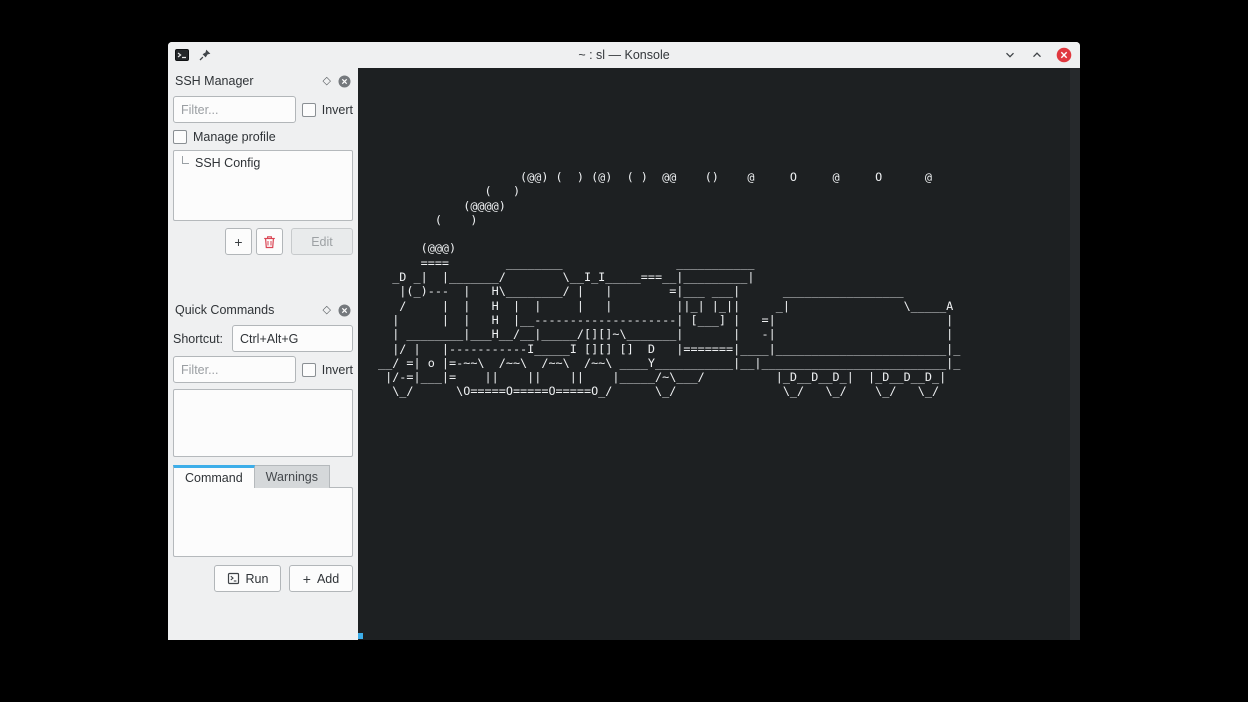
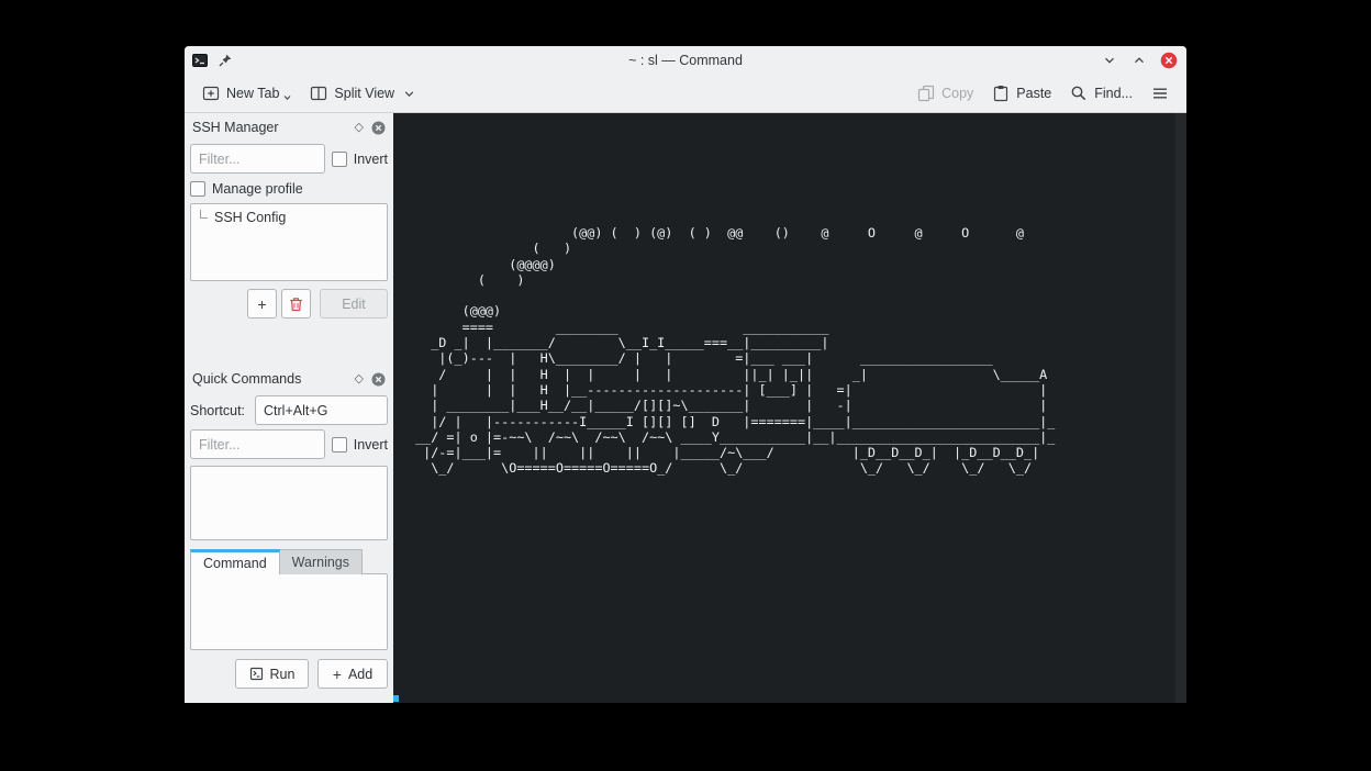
- ~ : sl — Konsole
+ ~ : sl — Command
+ New Tab
+ Split View
+ Copy
+ Paste
+ Find...
  SSH Manager
  ◇
  Filter...
  Invert
  Manage profile
  SSH Config
  +
  Edit
  Quick Commands
  ◇
  Shortcut:
  Ctrl+Alt+G
  Filter...
  Invert
  Command
  Warnings
  Run
  +
  Add
  (@@) ( ) (@) ( ) @@ () @ O @ O @
  ( )
  (@@@@)
  ( )
  (@@@)
  ==== ________ ___________
  _D _| |_______/ \__I_I_____===__|_________|
  |(_)--- | H\________/ | | =|___ ___| _________________
  / | | H | | | | ||_| |_|| _| \_____A
  | | | H |__--------------------| [___] | =| |
  | ________|___H__/__|_____/[][]~\_______| | -| |
  |/ | |-----------I_____I [][] [] D |=======|____|________________________|_
  __/ =| o |=-~~\ /~~\ /~~\ /~~\ ____Y___________|__|__________________________|_
  |/-=|___|= || || || |_____/~\___/ |_D__D__D_| |_D__D__D_|
  \_/ \O=====O=====O=====O_/ \_/ \_/ \_/ \_/ \_/
